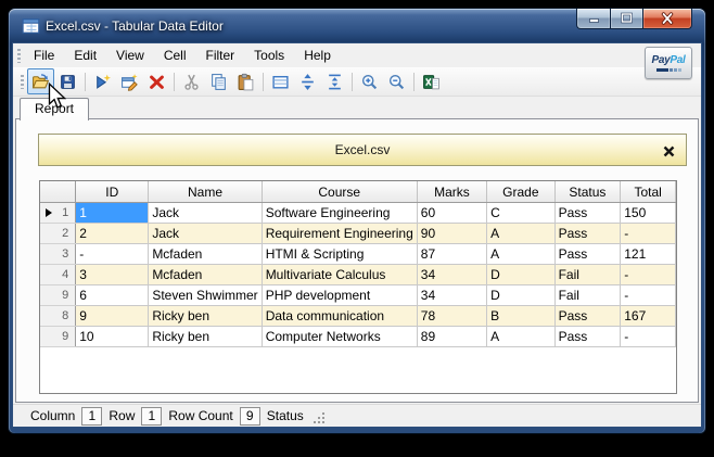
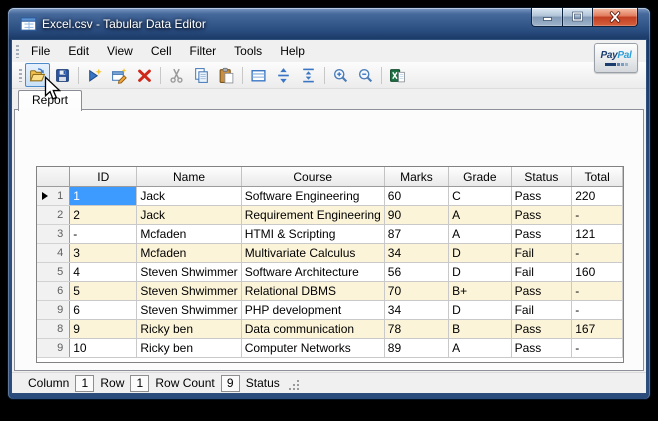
  Excel.csv - Tabular Data Editor
  File
  Edit
  View
  Cell
  Filter
  Tools
  Help
  PayPal
  Report
- Excel.csv
  	ID	Name	Course	Marks	Grade	Status	Total
- 1	1	Jack	Software Engineering	60	C	Pass	150
+ 1	1	Jack	Software Engineering	60	C	Pass	220
  2	2	Jack	Requirement Engineering	90	A	Pass	-
  3	-	Mcfaden	HTMI & Scripting	87	A	Pass	121
  4	3	Mcfaden	Multivariate Calculus	34	D	Fail	-
+ 5	4	Steven Shwimmer	Software Architecture	56	D	Fail	160
+ 6	5	Steven Shwimmer	Relational DBMS	70	B+	Pass	-
  9	6	Steven Shwimmer	PHP development	34	D	Fail	-
  8	9	Ricky ben	Data communication	78	B	Pass	167
  9	10	Ricky ben	Computer Networks	89	A	Pass	-
  Column
  1
  Row
  1
  Row Count
  9
  Status
